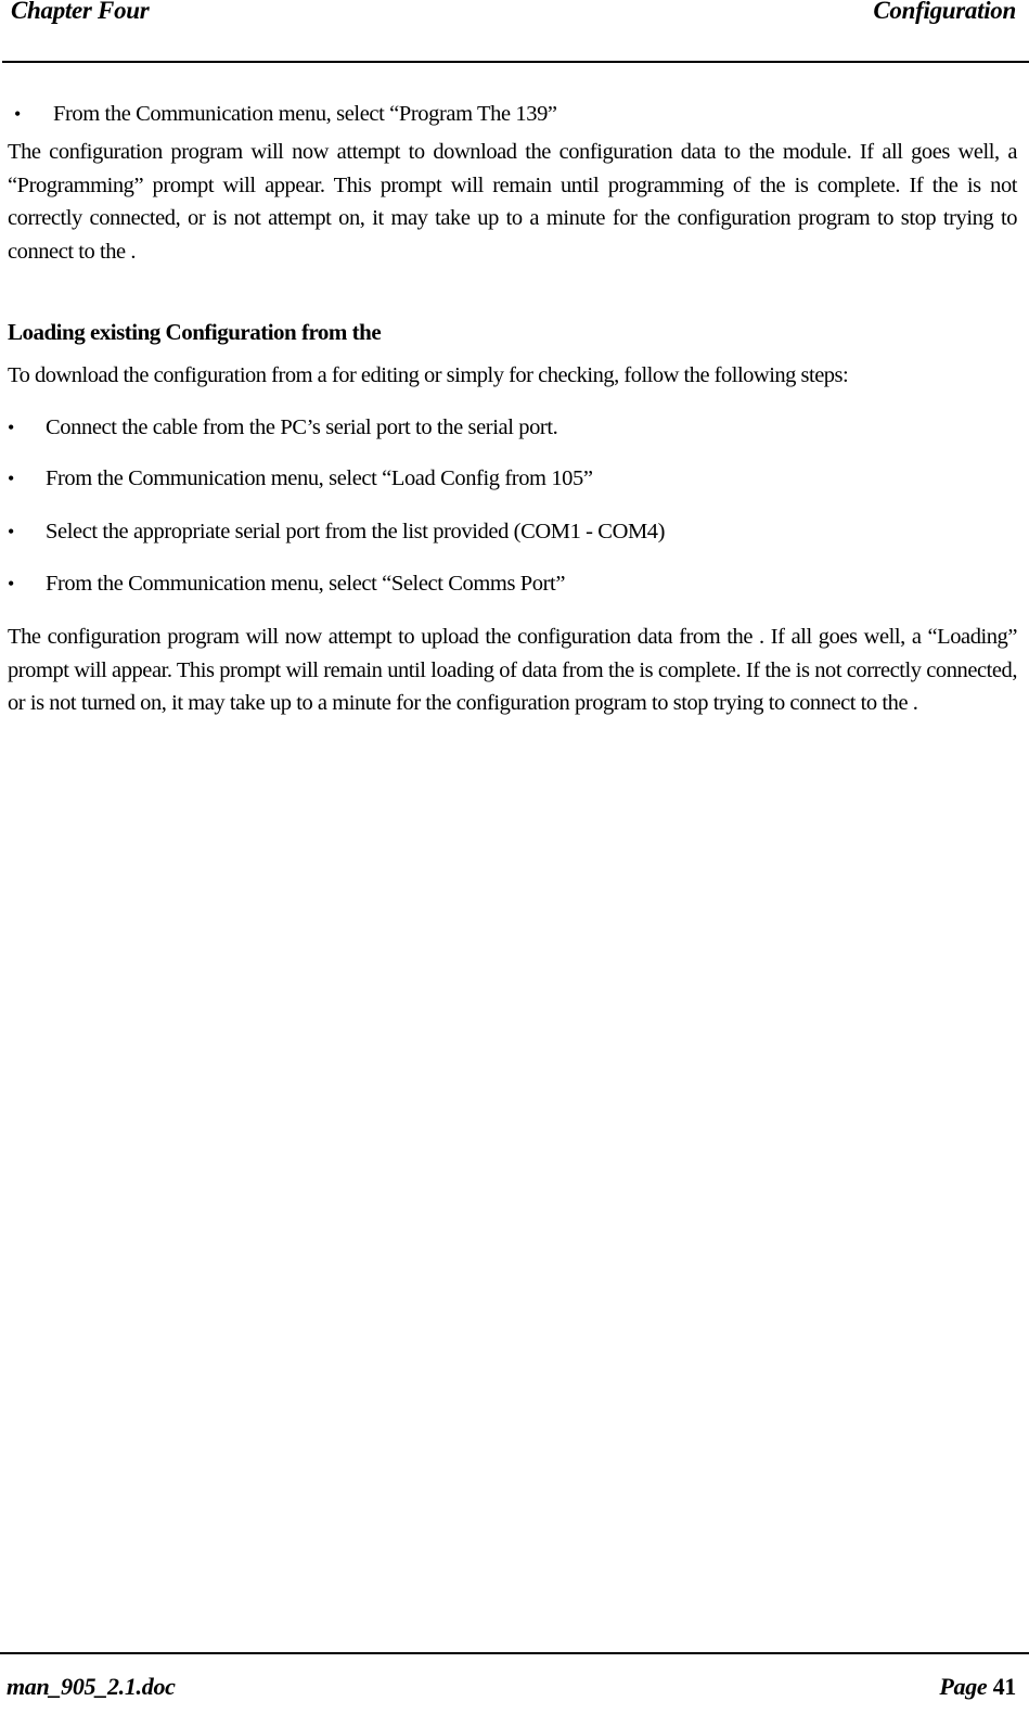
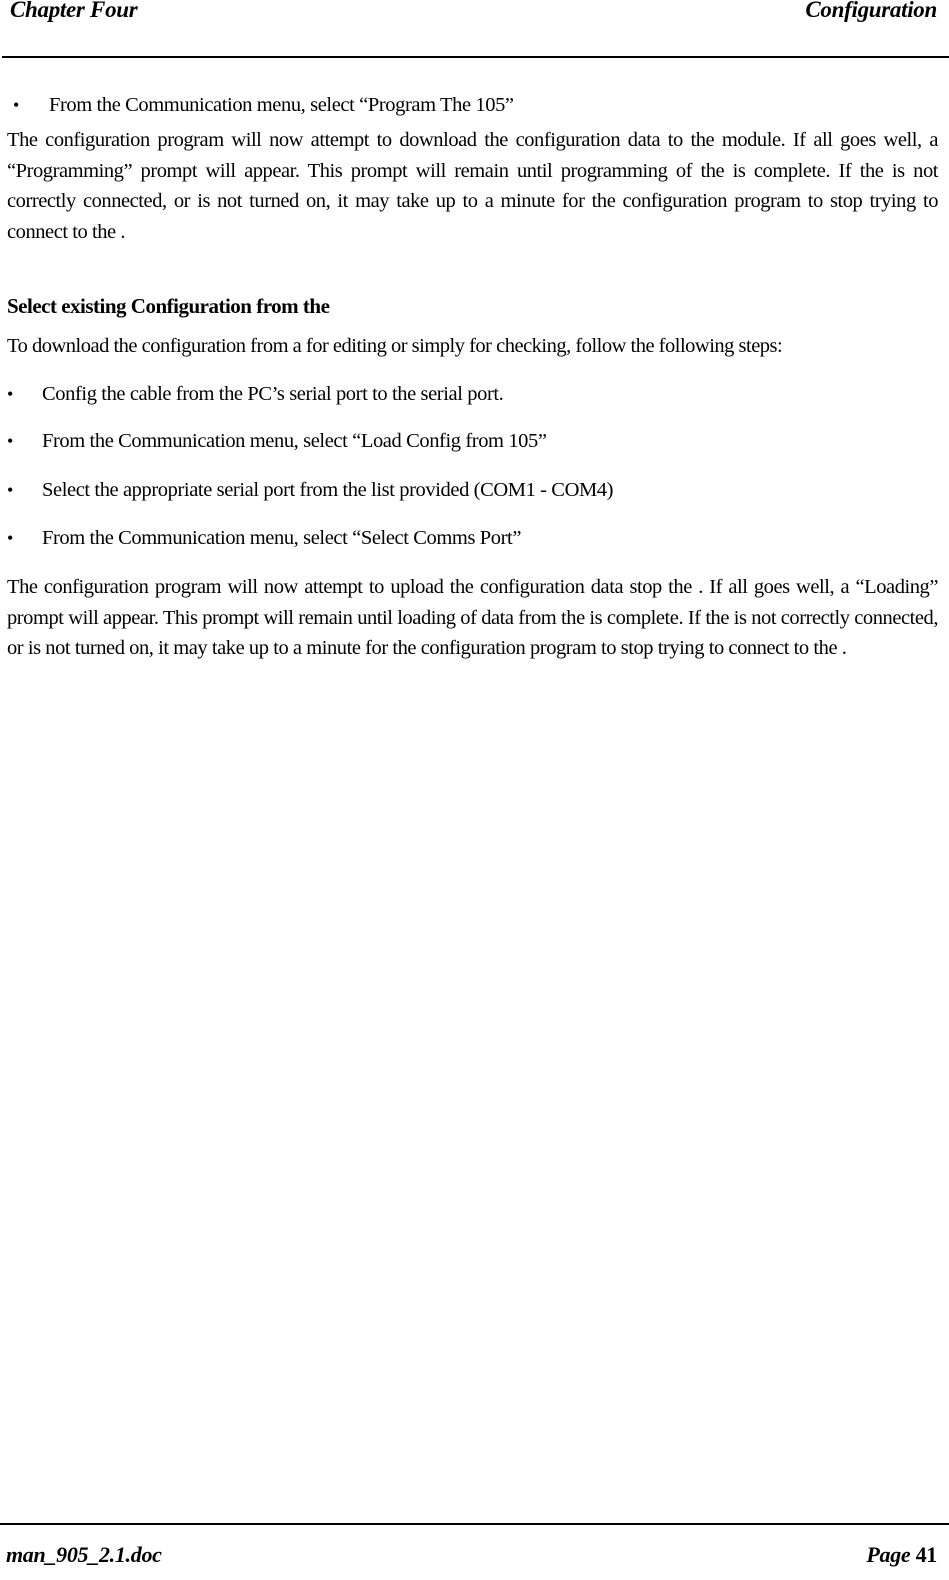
  Chapter Four
  Configuration
  •
- From the Communication menu, select “Program The 139”
+ From the Communication menu, select “Program The 105”
- The configuration program will now attempt to download the configuration data to the module. If all goes well, a “Programming” prompt will appear. This prompt will remain until programming of the is complete. If the is not correctly connected, or is not attempt on, it may take up to a minute for the configuration program to stop trying to connect to the .
+ The configuration program will now attempt to download the configuration data to the module. If all goes well, a “Programming” prompt will appear. This prompt will remain until programming of the is complete. If the is not correctly connected, or is not turned on, it may take up to a minute for the configuration program to stop trying to connect to the .
- Loading existing Configuration from the
+ Select existing Configuration from the
  To download the configuration from a for editing or simply for checking, follow the following steps:
  •
- Connect the cable from the PC’s serial port to the serial port.
+ Config the cable from the PC’s serial port to the serial port.
  •
  From the Communication menu, select “Load Config from 105”
  •
  Select the appropriate serial port from the list provided (COM1 - COM4)
  •
  From the Communication menu, select “Select Comms Port”
- The configuration program will now attempt to upload the configuration data from the . If all goes well, a “Loading” prompt will appear. This prompt will remain until loading of data from the is complete. If the is not correctly connected, or is not turned on, it may take up to a minute for the configuration program to stop trying to connect to the .
+ The configuration program will now attempt to upload the configuration data stop the . If all goes well, a “Loading” prompt will appear. This prompt will remain until loading of data from the is complete. If the is not correctly connected, or is not turned on, it may take up to a minute for the configuration program to stop trying to connect to the .
  man_905_2.1.doc
  Page 41
